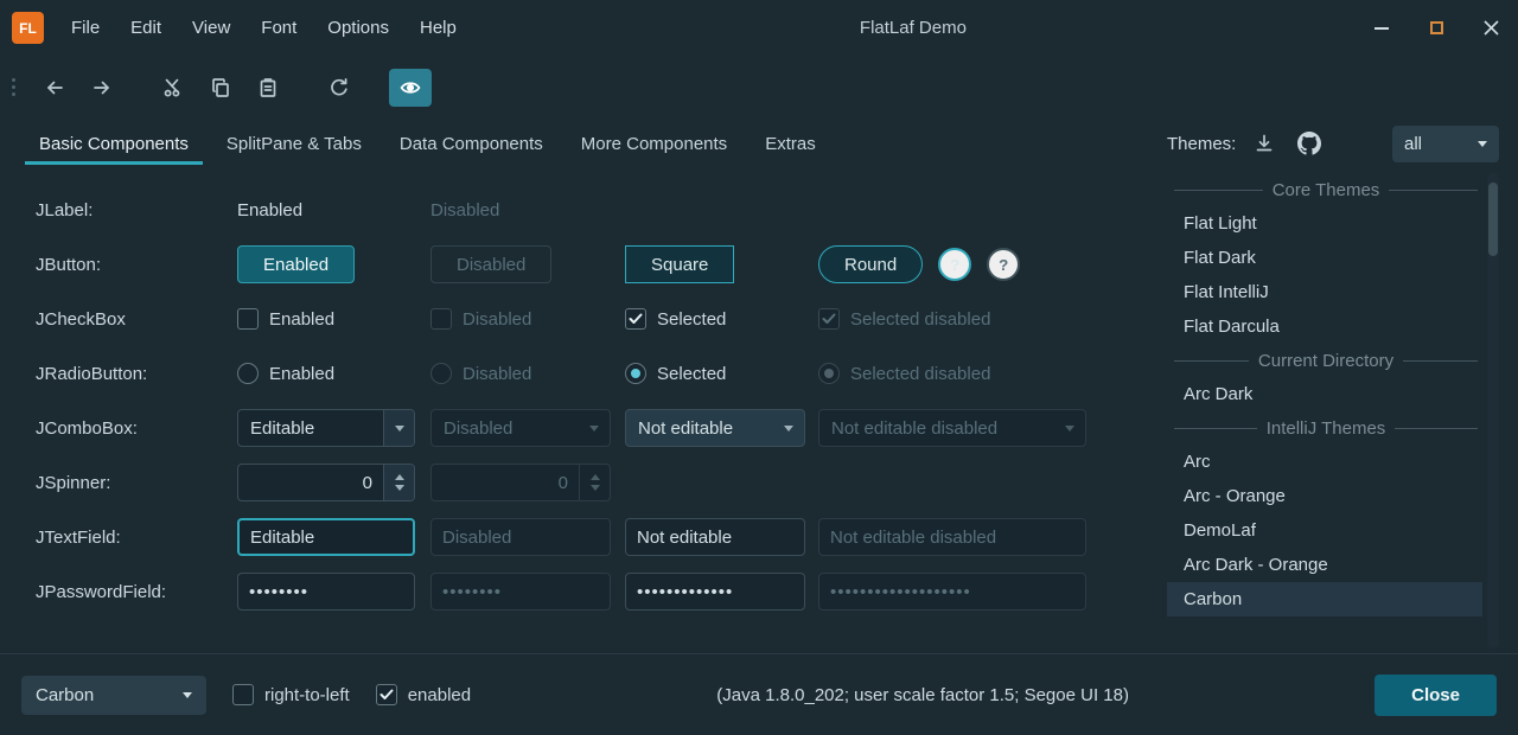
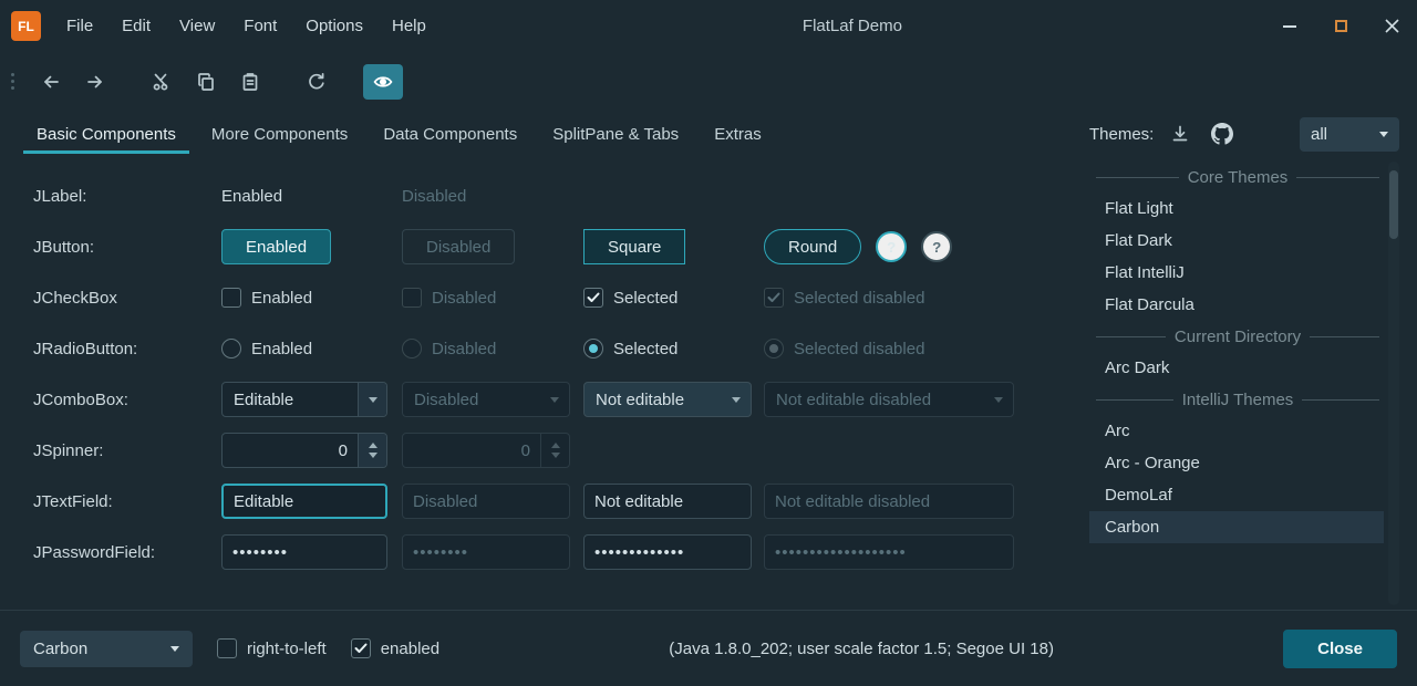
  FL
  File
  Edit
  View
  Font
  Options
  Help
  FlatLaf Demo
  Basic Components
- SplitPane & Tabs
+ More Components
  Data Components
- More Components
+ SplitPane & Tabs
  Extras
  JLabel:
  Enabled
  Disabled
  JButton:
  Enabled
  Disabled
  Square
  Round
  ?
  JCheckBox
  Enabled
  Disabled
  Selected
  Selected disabled
  JRadioButton:
  Enabled
  Disabled
  Selected
  Selected disabled
  JComboBox:
  Editable
  Disabled
  Not editable
  Not editable disabled
  JSpinner:
  0
  0
  JTextField:
  Editable
  Disabled
  Not editable
  Not editable disabled
  JPasswordField:
  ••••••••
  ••••••••
  •••••••••••••
  •••••••••••••••••••
  Themes:
  all
  Core Themes
  Flat Light
  Flat Dark
  Flat IntelliJ
  Flat Darcula
  Current Directory
  Arc Dark
  IntelliJ Themes
  Arc
  Arc - Orange
  DemoLaf
- Arc Dark - Orange
  Carbon
  Carbon
  right-to-left
  enabled
  (Java 1.8.0_202; user scale factor 1.5; Segoe UI 18)
  Close
